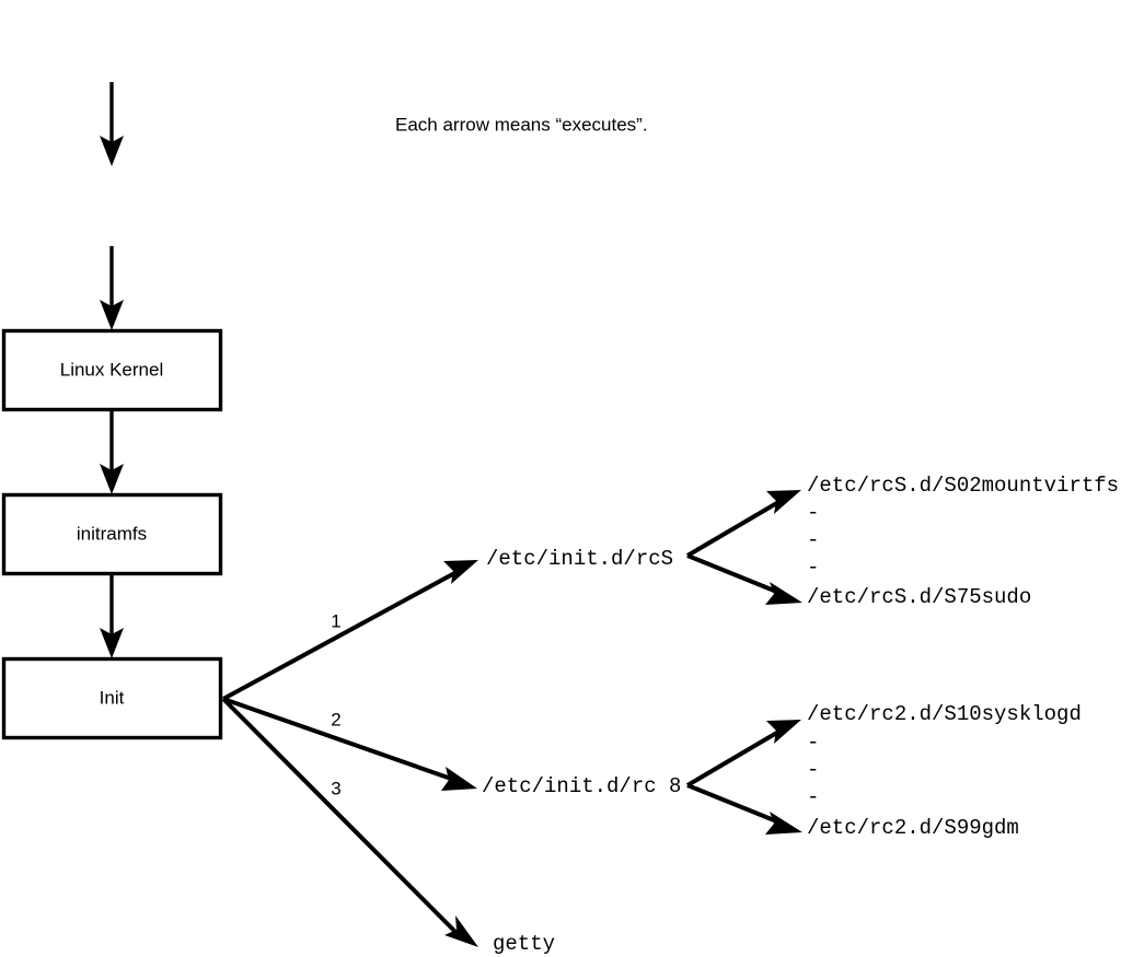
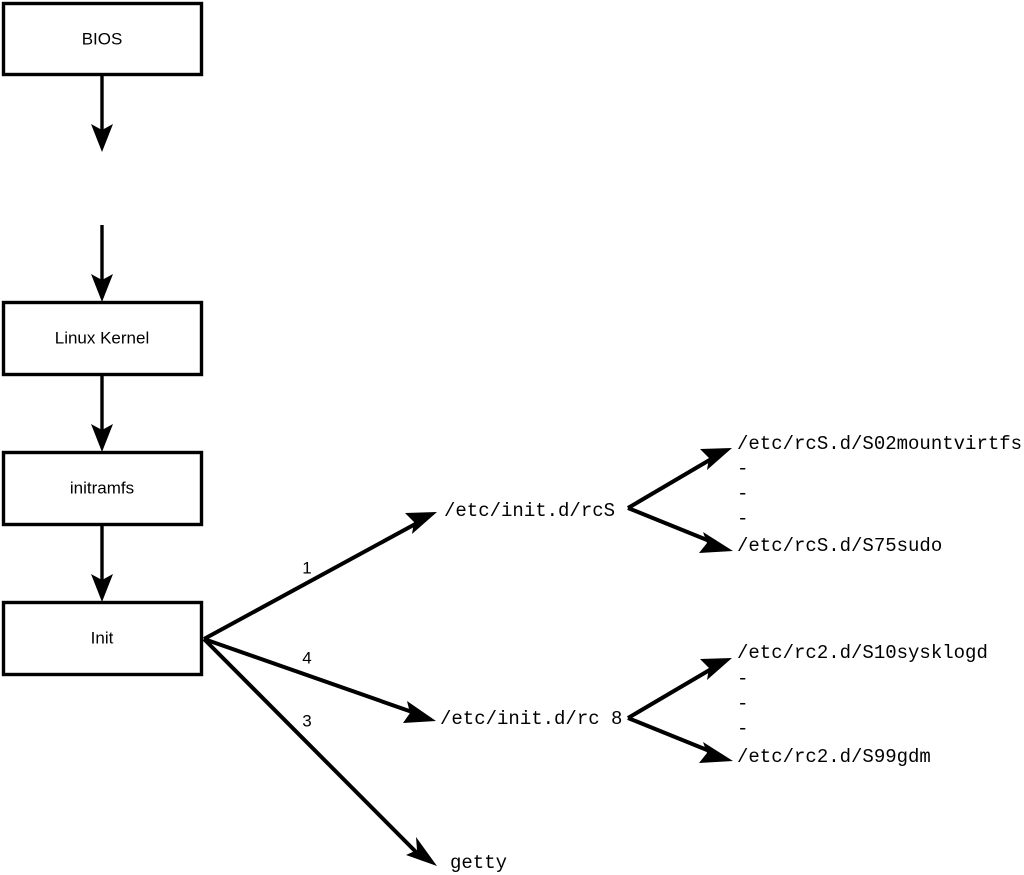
+ BIOS
  Linux Kernel
  initramfs
  Init
  1
- 2
+ 4
  3
  /etc/init.d/rcS
  /etc/init.d/rc 8
  getty
  /etc/rcS.d/S02mountvirtfs
  -
  -
  -
  /etc/rcS.d/S75sudo
  /etc/rc2.d/S10sysklogd
  -
  -
  -
  /etc/rc2.d/S99gdm
- Each arrow means “executes”.
